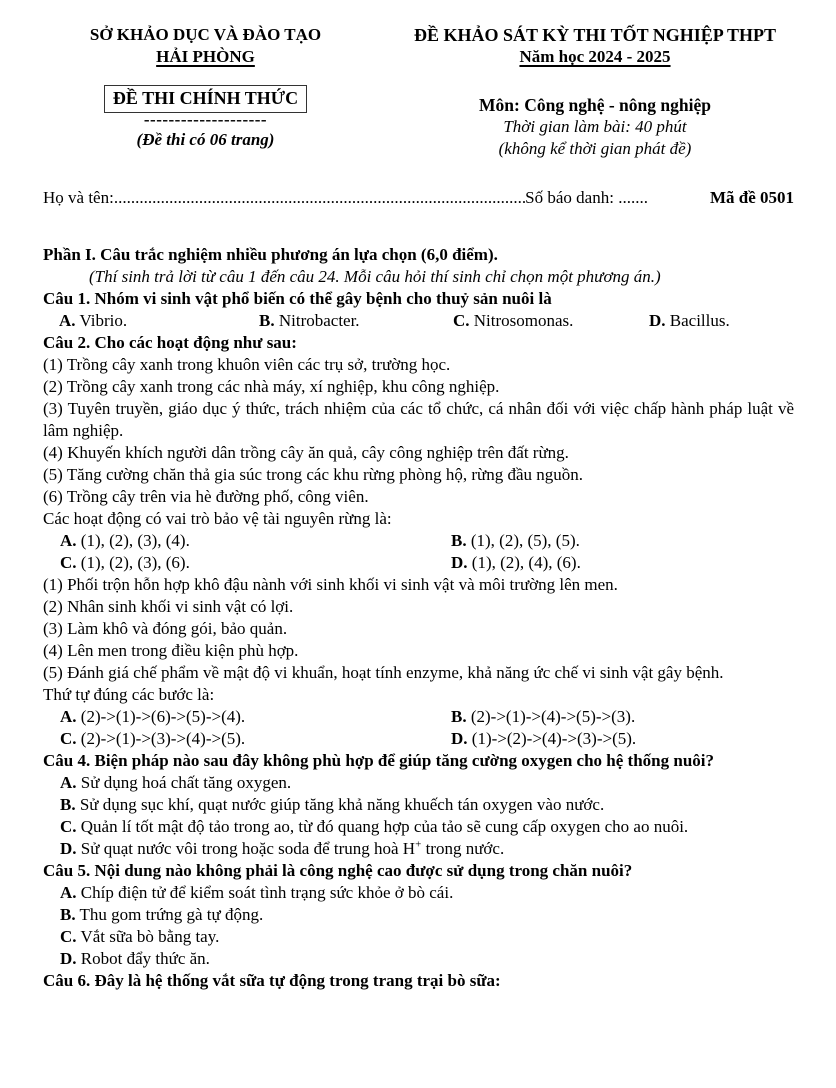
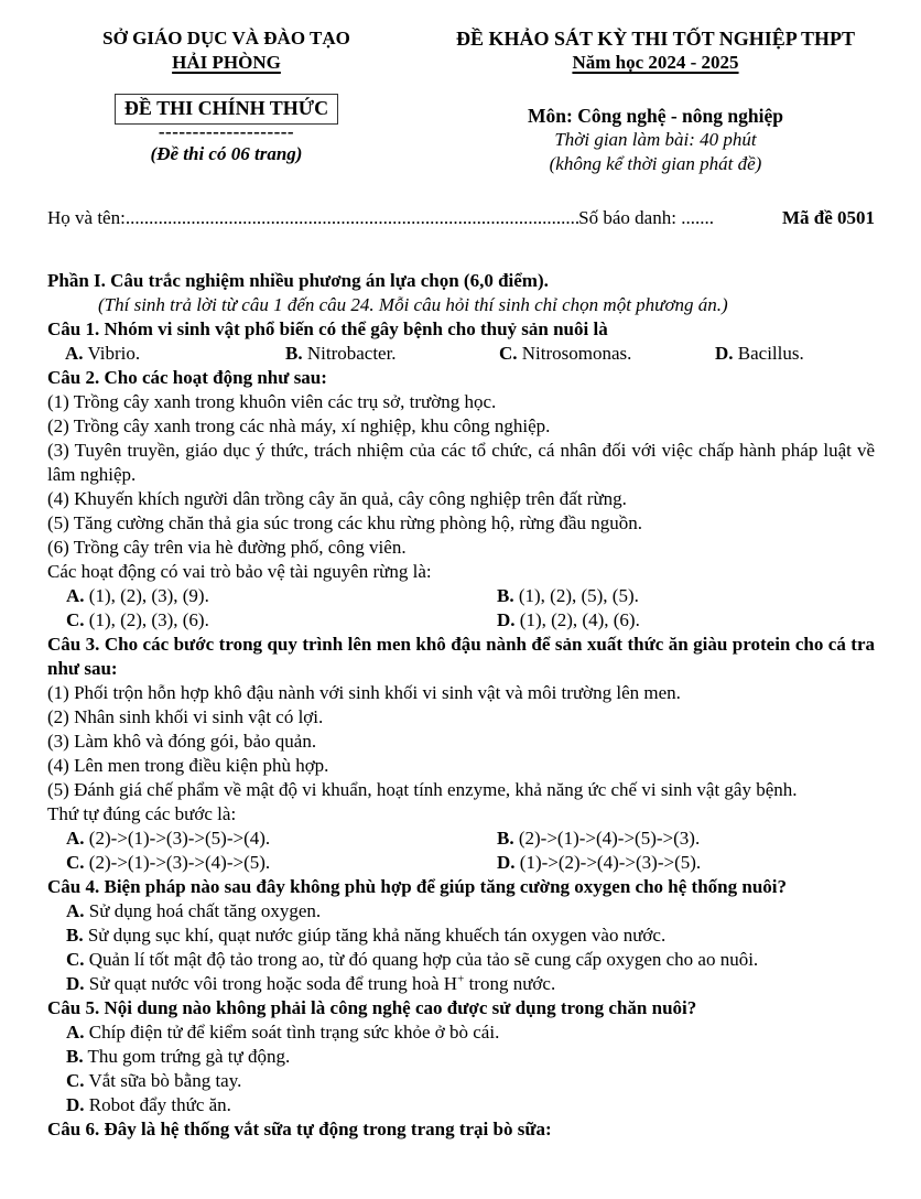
- SỞ KHẢO DỤC VÀ ĐÀO TẠO
+ SỞ GIÁO DỤC VÀ ĐÀO TẠO
  HẢI PHÒNG
  ĐỀ THI CHÍNH THỨC
  --------------------
  (Đề thi có 06 trang)
  ĐỀ KHẢO SÁT KỲ THI TỐT NGHIỆP THPT
  Năm học 2024 - 2025
  Môn: Công nghệ - nông nghiệp
  Thời gian làm bài: 40 phút
  (không kể thời gian phát đề)
  Họ và tên:
  .................................................................................................
  Số báo danh: .......
  Mã đề 0501
  Phần I. Câu trắc nghiệm nhiều phương án lựa chọn (6,0 điểm).
  (Thí sinh trả lời từ câu 1 đến câu 24. Mỗi câu hỏi thí sinh chỉ chọn một phương án.)
  Câu 1. Nhóm vi sinh vật phổ biến có thể gây bệnh cho thuỷ sản nuôi là
  A. Vibrio.
  B. Nitrobacter.
  C. Nitrosomonas.
  D. Bacillus.
  Câu 2. Cho các hoạt động như sau:
  (1) Trồng cây xanh trong khuôn viên các trụ sở, trường học.
  (2) Trồng cây xanh trong các nhà máy, xí nghiệp, khu công nghiệp.
  (3) Tuyên truyền, giáo dục ý thức, trách nhiệm của các tổ chức, cá nhân đối với việc chấp hành pháp luật về lâm nghiệp.
  (4) Khuyến khích người dân trồng cây ăn quả, cây công nghiệp trên đất rừng.
  (5) Tăng cường chăn thả gia súc trong các khu rừng phòng hộ, rừng đầu nguồn.
  (6) Trồng cây trên via hè đường phố, công viên.
  Các hoạt động có vai trò bảo vệ tài nguyên rừng là:
- A. (1), (2), (3), (4).
+ A. (1), (2), (3), (9).
  B. (1), (2), (5), (5).
  C. (1), (2), (3), (6).
  D. (1), (2), (4), (6).
+ Câu 3. Cho các bước trong quy trình lên men khô đậu nành để sản xuất thức ăn giàu protein cho cá tra như sau:
  (1) Phối trộn hỗn hợp khô đậu nành với sinh khối vi sinh vật và môi trường lên men.
  (2) Nhân sinh khối vi sinh vật có lợi.
  (3) Làm khô và đóng gói, bảo quản.
  (4) Lên men trong điều kiện phù hợp.
  (5) Đánh giá chế phẩm về mật độ vi khuẩn, hoạt tính enzyme, khả năng ức chế vi sinh vật gây bệnh.
  Thứ tự đúng các bước là:
- A. (2)->(1)->(6)->(5)->(4).
+ A. (2)->(1)->(3)->(5)->(4).
  B. (2)->(1)->(4)->(5)->(3).
  C. (2)->(1)->(3)->(4)->(5).
  D. (1)->(2)->(4)->(3)->(5).
  Câu 4. Biện pháp nào sau đây không phù hợp để giúp tăng cường oxygen cho hệ thống nuôi?
  A. Sử dụng hoá chất tăng oxygen.
  B. Sử dụng sục khí, quạt nước giúp tăng khả năng khuếch tán oxygen vào nước.
  C. Quản lí tốt mật độ tảo trong ao, từ đó quang hợp của tảo sẽ cung cấp oxygen cho ao nuôi.
  D. Sử quạt nước vôi trong hoặc soda để trung hoà H+ trong nước.
  Câu 5. Nội dung nào không phải là công nghệ cao được sử dụng trong chăn nuôi?
  A. Chíp điện tử để kiểm soát tình trạng sức khỏe ở bò cái.
  B. Thu gom trứng gà tự động.
  C. Vắt sữa bò bằng tay.
  D. Robot đẩy thức ăn.
  Câu 6. Đây là hệ thống vắt sữa tự động trong trang trại bò sữa:
